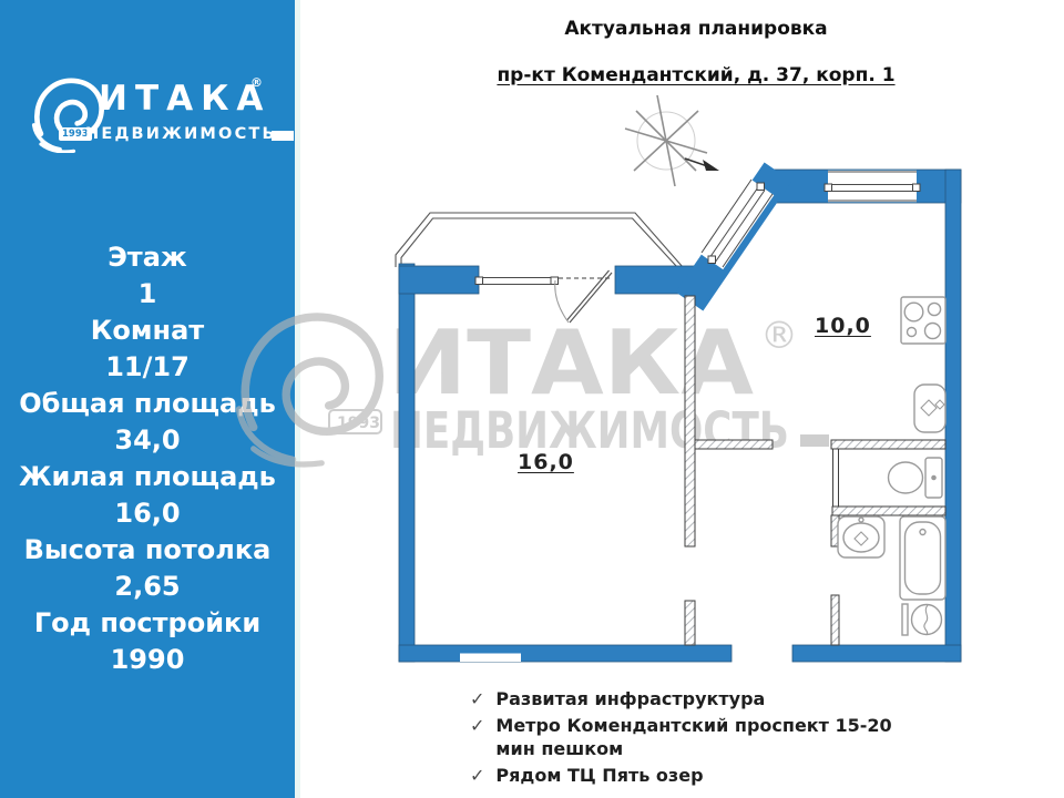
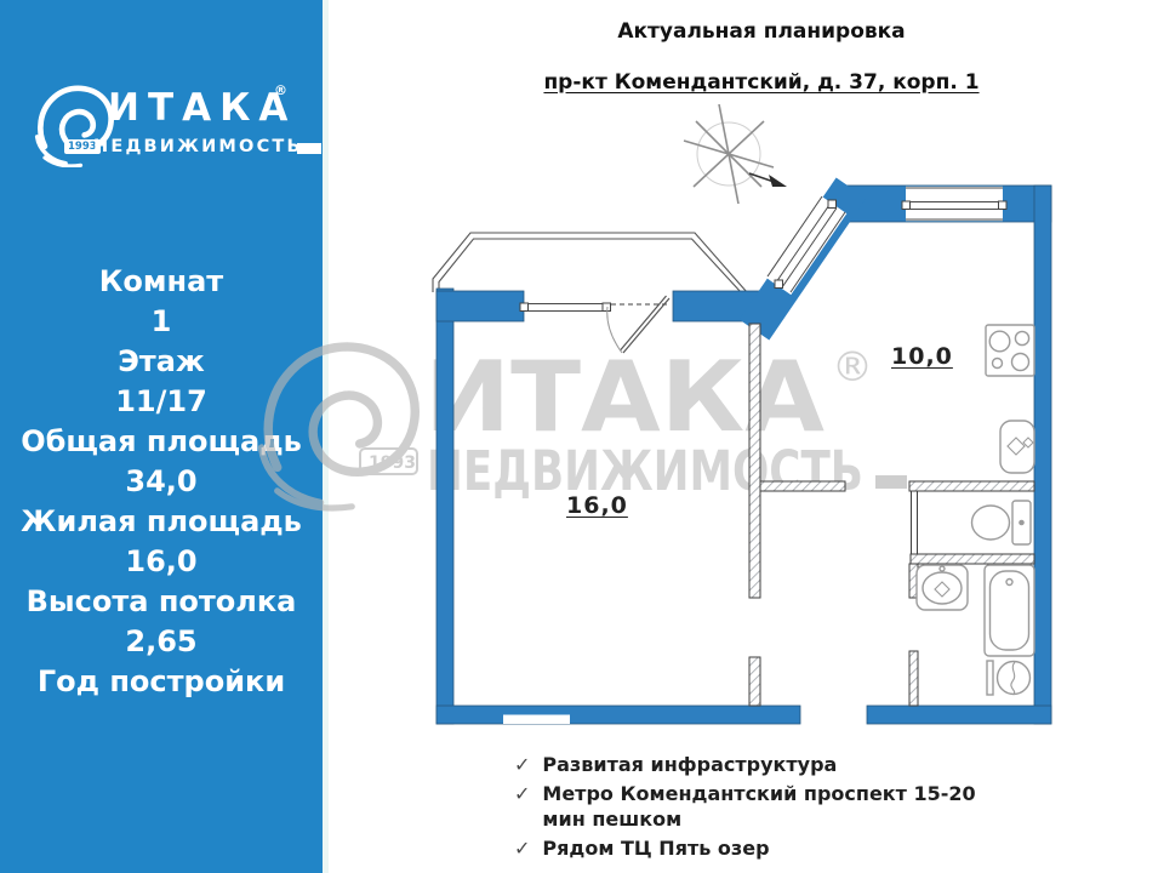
  ИТАКА
  ®
  1993
  НЕДВИЖИМОСТЬ
- Этаж
+ Комнат
  1
- Комнат
+ Этаж
  11/17
  Общая площадь
  34,0
  Жилая площадь
  16,0
  Высота потолка
  2,65
  Год постройки
- 1990
  ИТАКА
  ®
  1993
  ЕДВИЖИМСТЬ
  16,0
  10,0
  Актуальная планировка
  пр-кт Комендантский, д. 37, корп. 1
  ✓
  Развитая инфраструктура
  ✓
  Метро Комендантский проспект 15-20 мин пешком
  ✓
  Рядом ТЦ Пять озер
